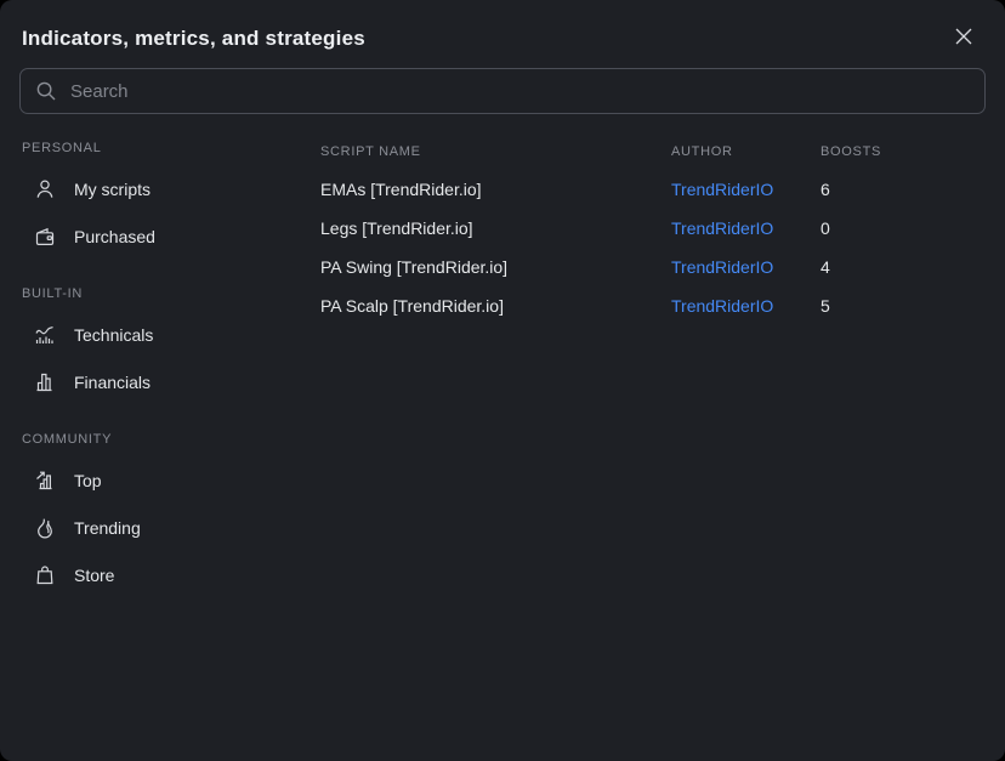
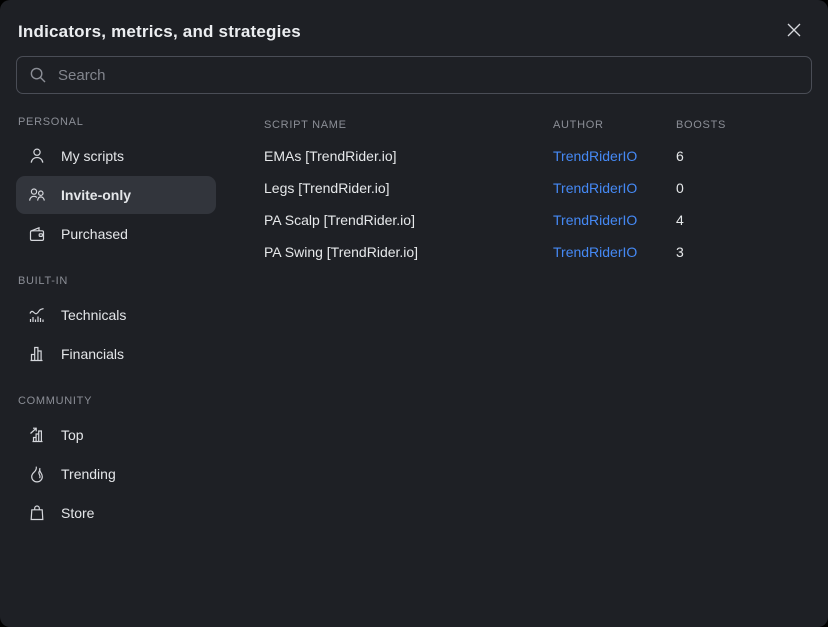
  Indicators, metrics, and strategies
  Search
  PERSONAL
  My scripts
+ Invite-only
  Purchased
  BUILT-IN
  Technicals
  Financials
  COMMUNITY
  Top
  Trending
  Store
  SCRIPT NAME
  AUTHOR
  BOOSTS
  EMAs [TrendRider.io]
  TrendRiderIO
  6
  Legs [TrendRider.io]
  TrendRiderIO
  0
- PA Swing [TrendRider.io]
+ PA Scalp [TrendRider.io]
  TrendRiderIO
  4
- PA Scalp [TrendRider.io]
+ PA Swing [TrendRider.io]
  TrendRiderIO
- 5
+ 3
